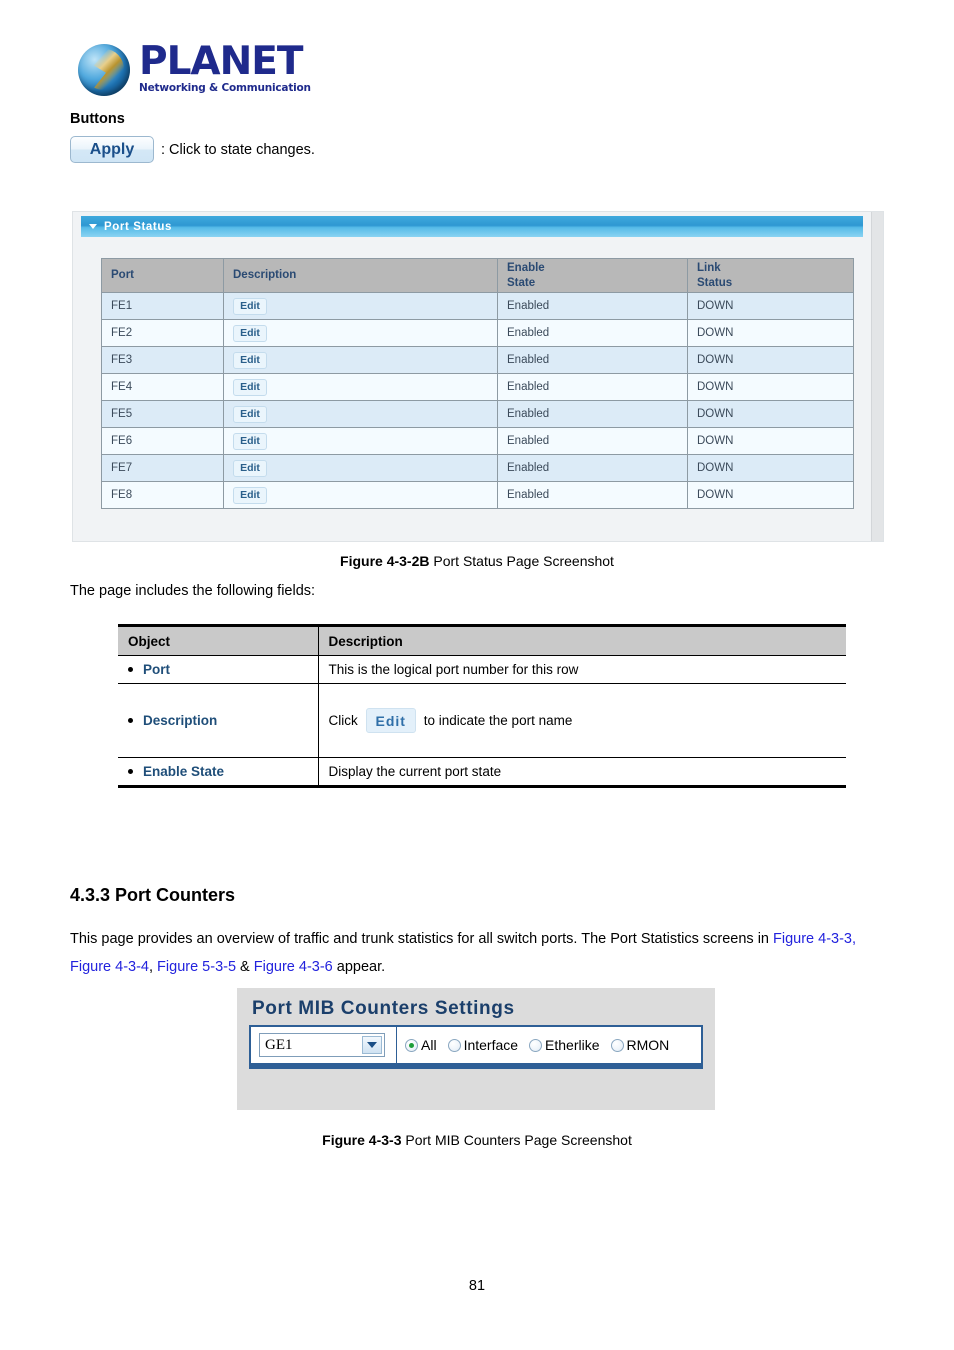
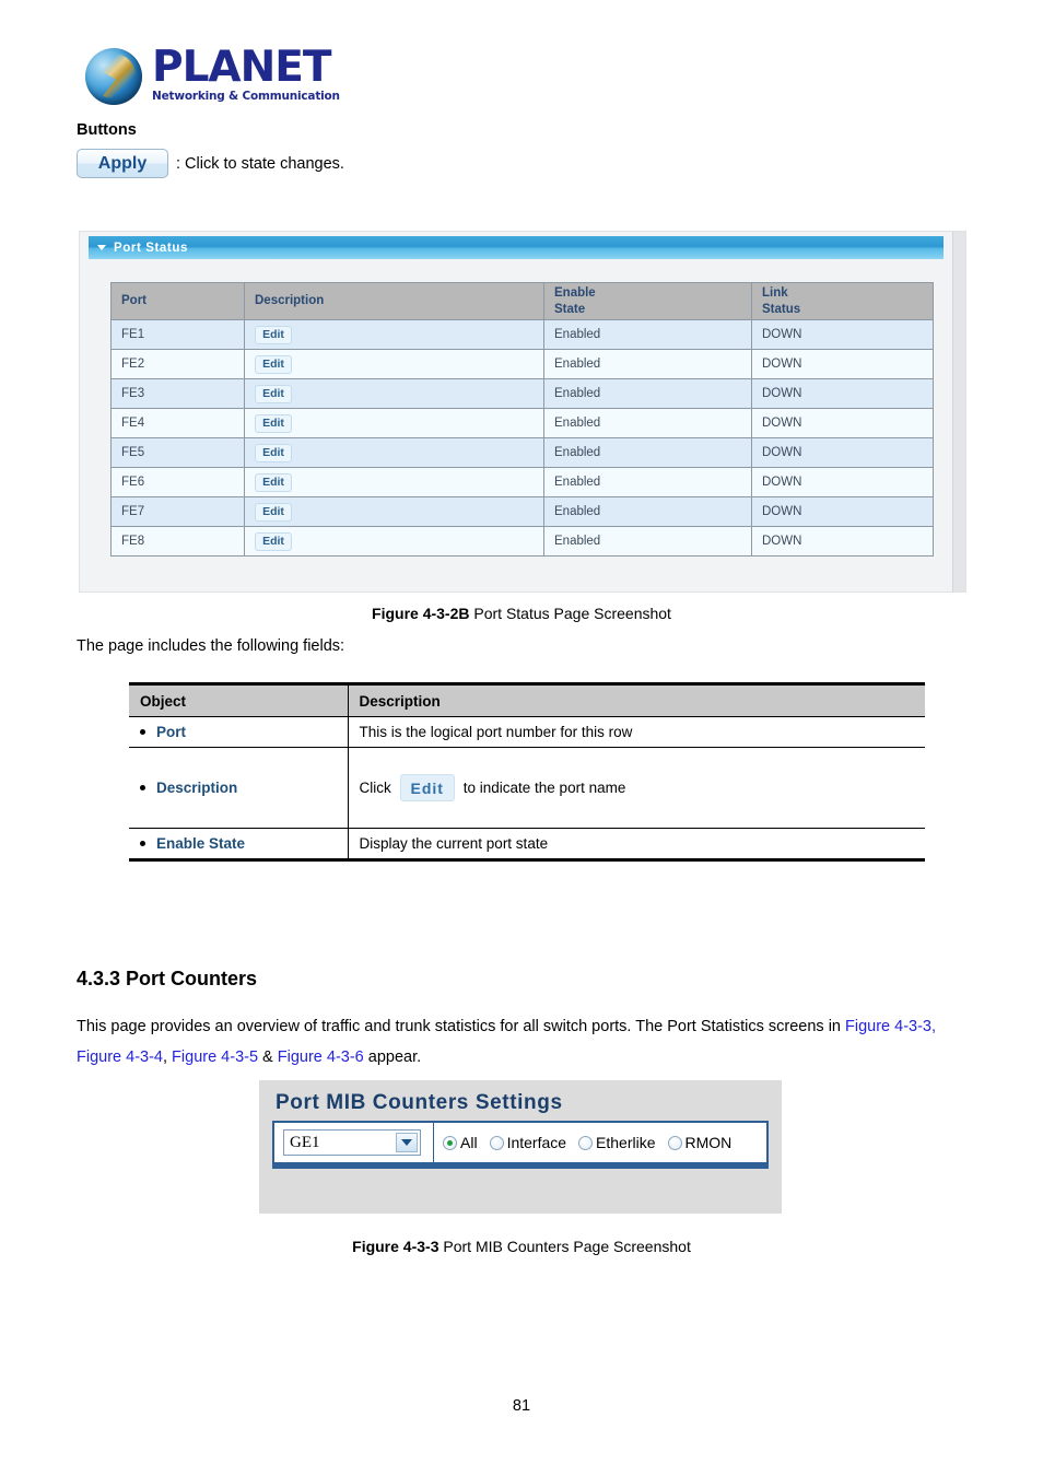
  PLANET
  Networking & Communication
  Buttons
  Apply
  : Click to state changes.
  Port Status
  Port	Description	Enable State	Link Status
  FE1	Edit	Enabled	DOWN
  FE2	Edit	Enabled	DOWN
  FE3	Edit	Enabled	DOWN
  FE4	Edit	Enabled	DOWN
  FE5	Edit	Enabled	DOWN
  FE6	Edit	Enabled	DOWN
  FE7	Edit	Enabled	DOWN
  FE8	Edit	Enabled	DOWN
  Figure 4-3-2B Port Status Page Screenshot
  The page includes the following fields:
  Object	Description
  Port	This is the logical port number for this row
  Description	Click Edit to indicate the port name
  Enable State	Display the current port state
  4.3.3 Port Counters
  This page provides an overview of traffic and trunk statistics for all switch ports. The Port Statistics screens in Figure 4-3-3,
- Figure 4-3-4, Figure 5-3-5 & Figure 4-3-6 appear.
+ Figure 4-3-4, Figure 4-3-5 & Figure 4-3-6 appear.
  Port MIB Counters Settings
  GE1	All Interface Etherlike RMON
  Figure 4-3-3 Port MIB Counters Page Screenshot
  81
